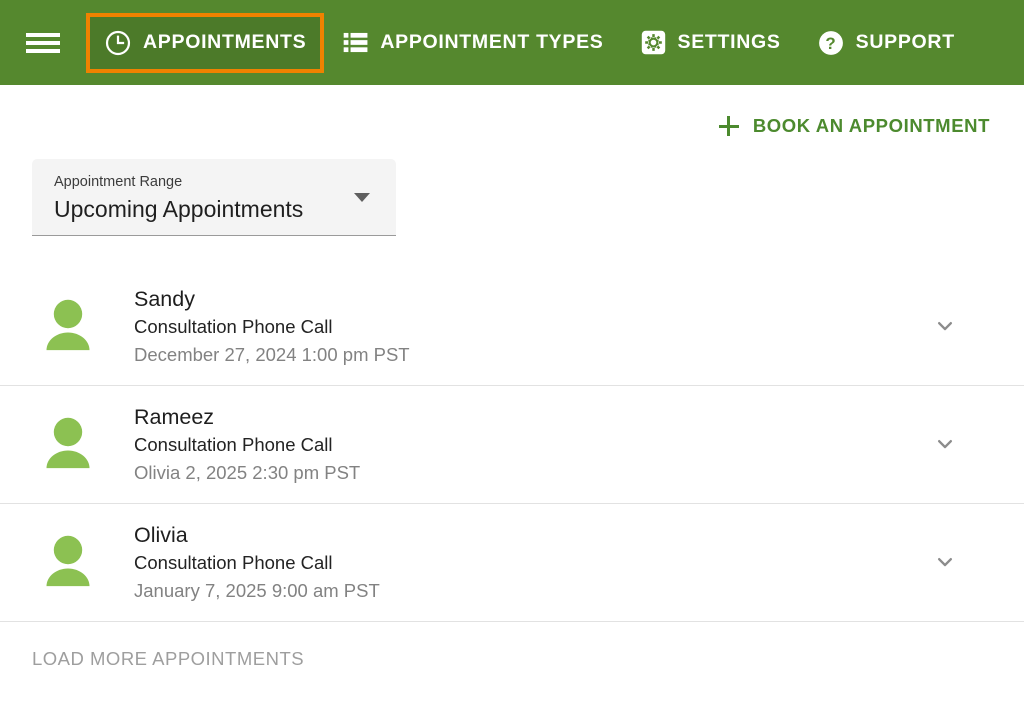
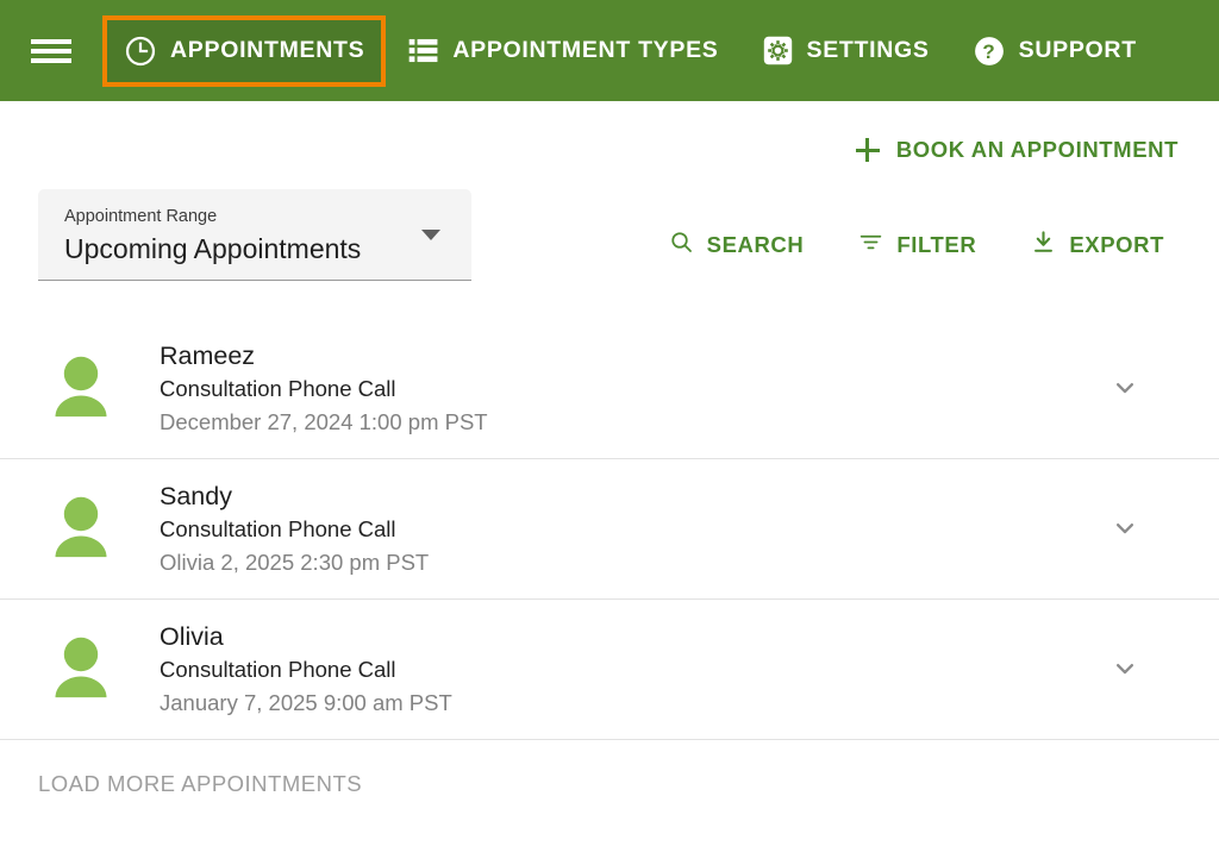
  APPOINTMENTS
  APPOINTMENT TYPES
  SETTINGS
  ?
  SUPPORT
  BOOK AN APPOINTMENT
  Appointment Range
  Upcoming Appointments
+ SEARCH
+ FILTER
+ EXPORT
- Sandy
+ Rameez
  Consultation Phone Call
  December 27, 2024 1:00 pm PST
- Rameez
+ Sandy
  Consultation Phone Call
  Olivia 2, 2025 2:30 pm PST
  Olivia
  Consultation Phone Call
  January 7, 2025 9:00 am PST
  LOAD MORE APPOINTMENTS
